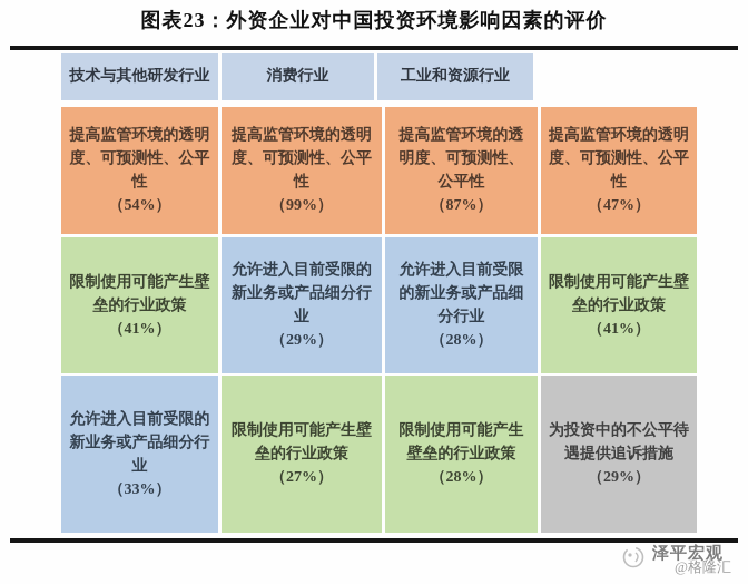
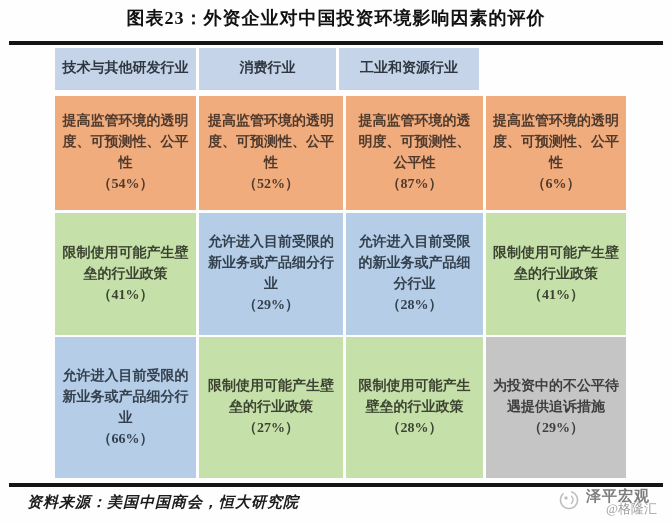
  图表23：外资企业对中国投资环境影响因素的评价
  技术与其他研发行业
  消费行业
  工业和资源行业
  提高监管环境的透明度、可预测性、公平性
  （54%）
  提高监管环境的透明度、可预测性、公平性
- （99%）
+ （52%）
  提高监管环境的透明度、可预测性、公平性
  （87%）
  提高监管环境的透明度、可预测性、公平性
- （47%）
+ （6%）
  限制使用可能产生壁垒的行业政策
  （41%）
  允许进入目前受限的新业务或产品细分行业
  （29%）
  允许进入目前受限的新业务或产品细分行业
  （28%）
  限制使用可能产生壁垒的行业政策
  （41%）
  允许进入目前受限的新业务或产品细分行业
- （33%）
+ （66%）
  限制使用可能产生壁垒的行业政策
  （27%）
  限制使用可能产生壁垒的行业政策
  （28%）
  为投资中的不公平待遇提供追诉措施
  （29%）
+ 资料来源：美国中国商会，恒大研究院
  泽平宏观
  @格隆汇
